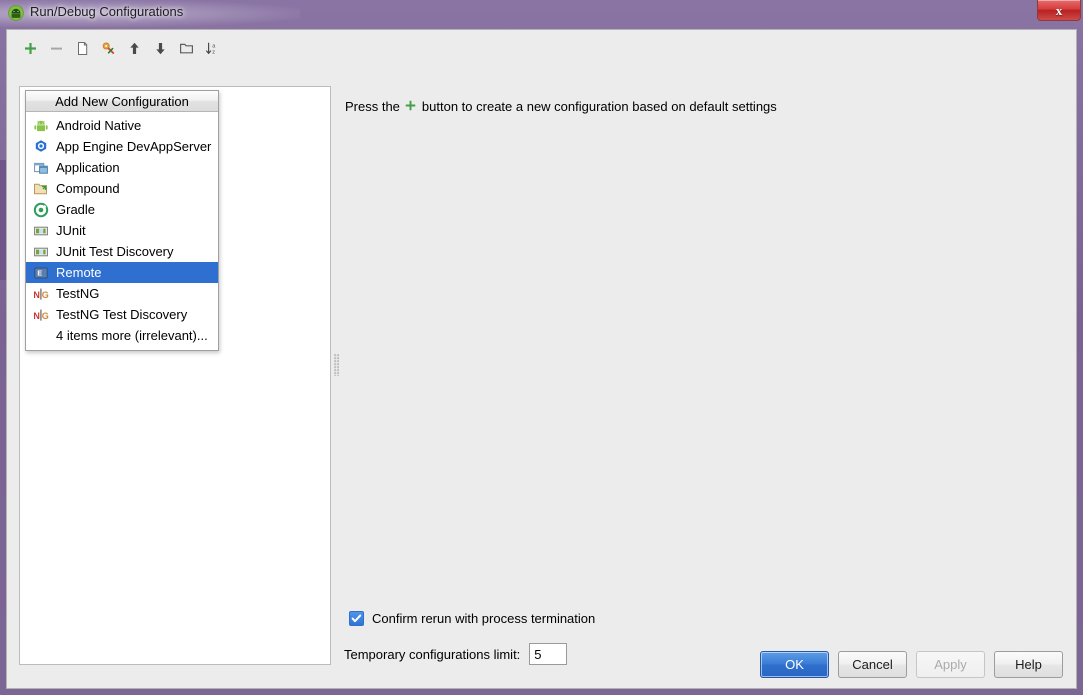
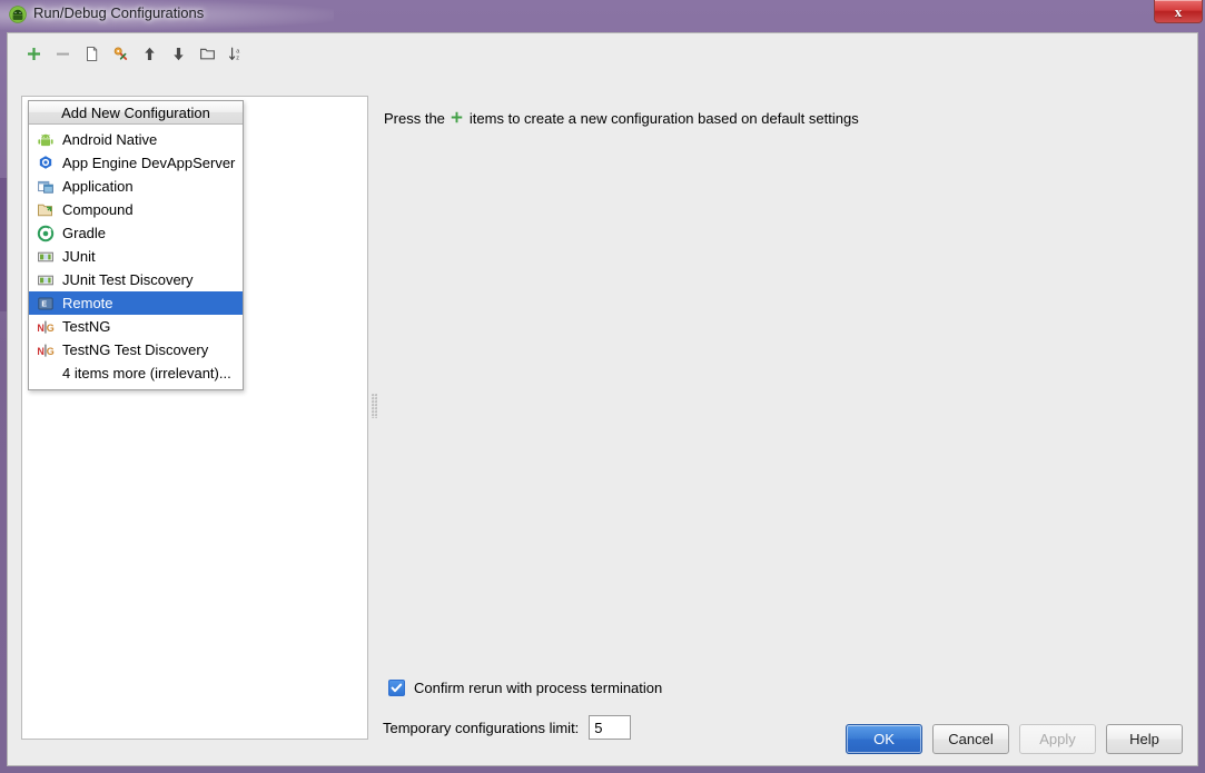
  Run/Debug Configurations
  x
  Add New Configuration
  Android Native
  App Engine DevAppServer
  Application
  Compound
  Gradle
  JUnit
  JUnit Test Discovery
  Remote
  N
  G
  TestNG
  N
  G
  TestNG Test Discovery
  4 items more (irrelevant)...
  Press the
- button to create a new configuration based on default settings
+ items to create a new configuration based on default settings
  Confirm rerun with process termination
  Temporary configurations limit:
  5
  OK
  Cancel
  Apply
  Help
